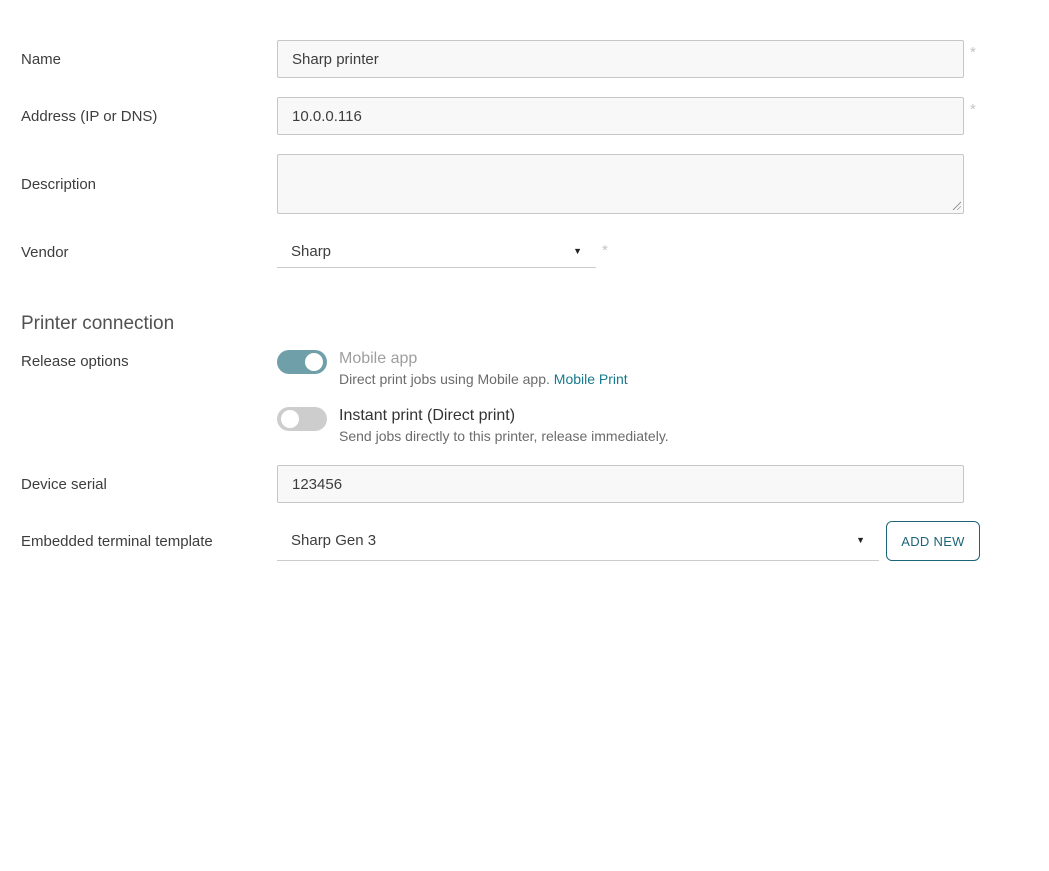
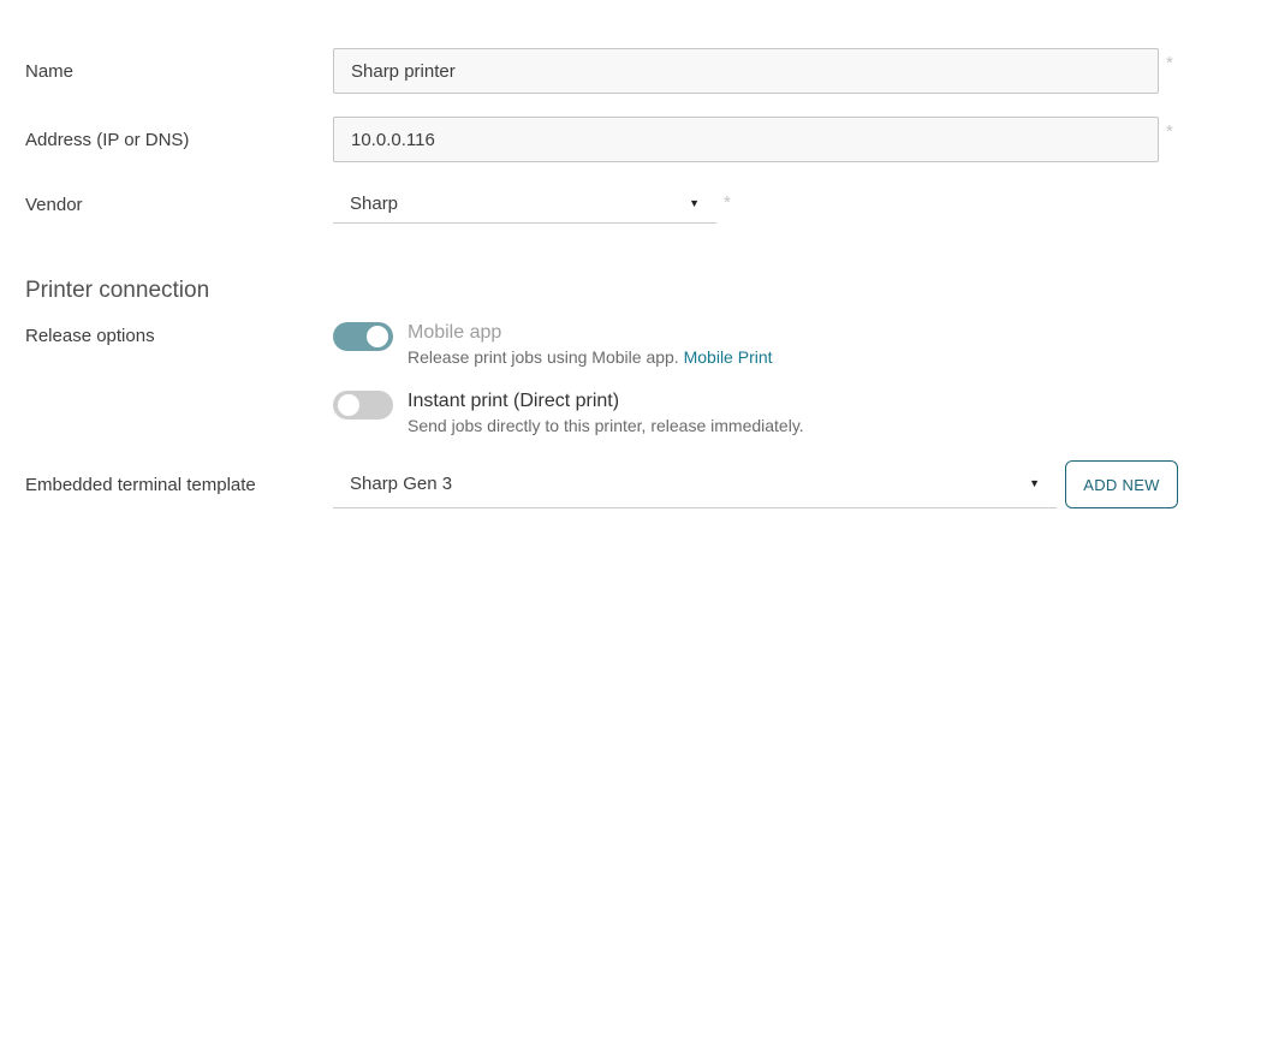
  Name
  Sharp printer
  *
  Address (IP or DNS)
  10.0.0.116
  *
- Description
  Vendor
  Sharp
  ▼
  *
  Printer connection
  Release options
  Mobile app
- Direct print jobs using Mobile app. Mobile Print
+ Release print jobs using Mobile app. Mobile Print
  Instant print (Direct print)
  Send jobs directly to this printer, release immediately.
- Device serial
- 123456
  Embedded terminal template
  Sharp Gen 3
  ▼
  ADD NEW
